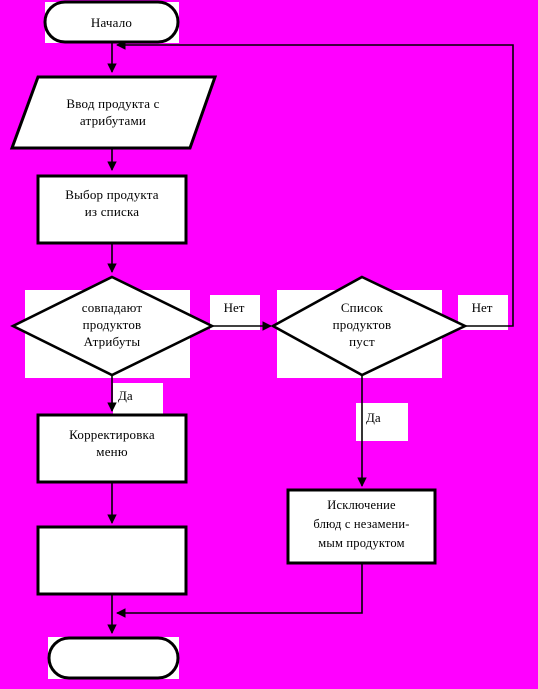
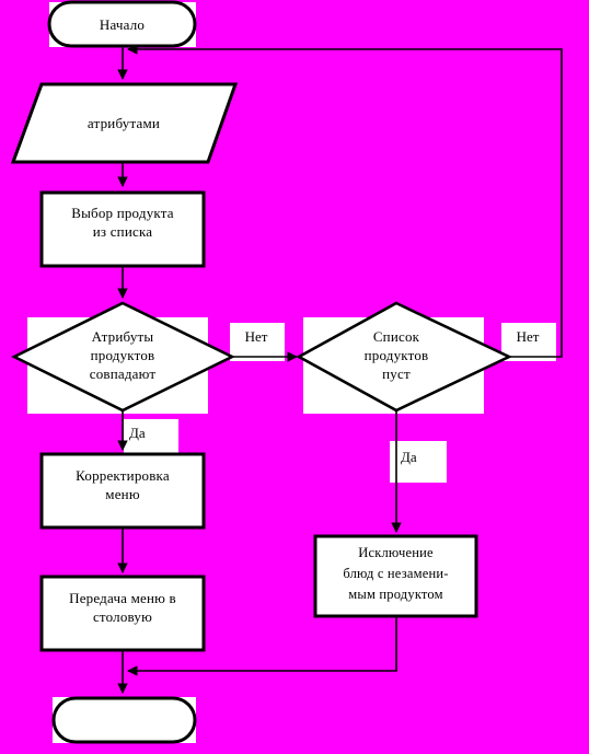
  Начало
- Ввод продукта с
  атрибутами
  Выбор продукта
  из списка
- совпадают
+ Атрибуты
  продуктов
- Атрибуты
+ совпадают
  Список
  продуктов
  пуст
  Корректировка
  меню
  Исключение
  блюд с незамени-
  мым продуктом
+ Передача меню в
+ столовую
  Нет
  Нет
  Да
  Да
